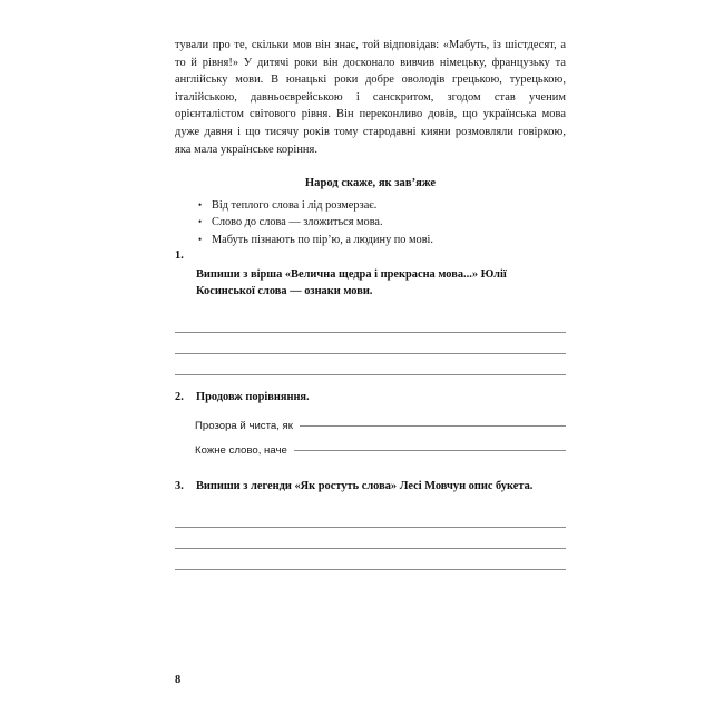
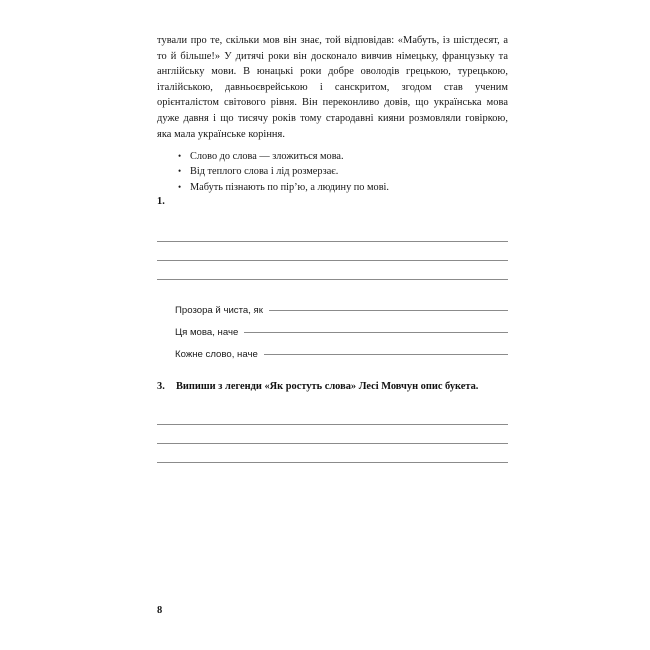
- тували про те, скільки мов він знає, той відповідав: «Мабуть, із шістдесят, а то й рівня!» У дитячі роки він досконало вивчив німецьку, французьку та англійську мови. В юнацькі роки добре оволодів грецькою, турецькою, італійською, давньоєврейською і санскритом, згодом став ученим орієнталістом світового рівня. Він переконливо довів, що українська мова дуже давня і що тисячу років тому стародавні кияни розмовляли говіркою, яка мала українське коріння.
+ тували про те, скільки мов він знає, той відповідав: «Мабуть, із шістдесят, а то й більше!» У дитячі роки він досконало вивчив німецьку, французьку та англійську мови. В юнацькі роки добре оволодів грецькою, турецькою, італійською, давньоєврейською і санскритом, згодом став ученим орієнталістом світового рівня. Він переконливо довів, що українська мова дуже давня і що тисячу років тому стародавні кияни розмовляли говіркою, яка мала українське коріння.
- Народ скаже, як зав’яже
  •
- Від теплого слова і лід розмерзає.
+ Слово до слова — зложиться мова.
  •
- Слово до слова — зложиться мова.
+ Від теплого слова і лід розмерзає.
  •
  Мабуть пізнають по пір’ю, а людину по мові.
  1.
- Випиши з вірша «Велична щедра і прекрасна мова...» Юлії Косинської слова — ознаки мови.
- 2.
- Продовж порівняння.
  Прозора й чиста, як
+ Ця мова, наче
  Кожне слово, наче
  3.
  Випиши з легенди «Як ростуть слова» Лесі Мовчун опис букета.
  8
